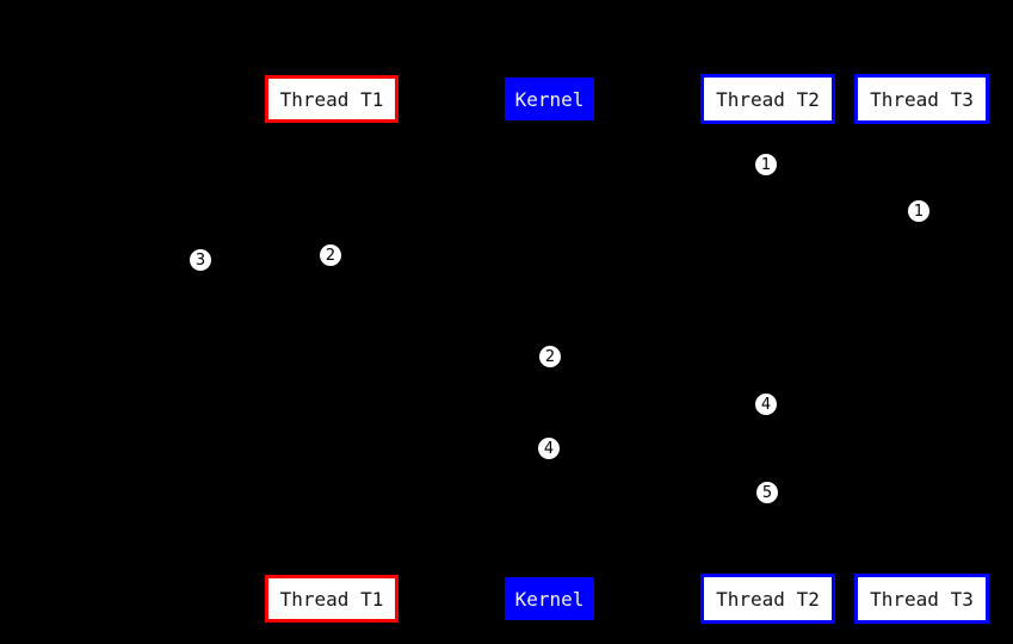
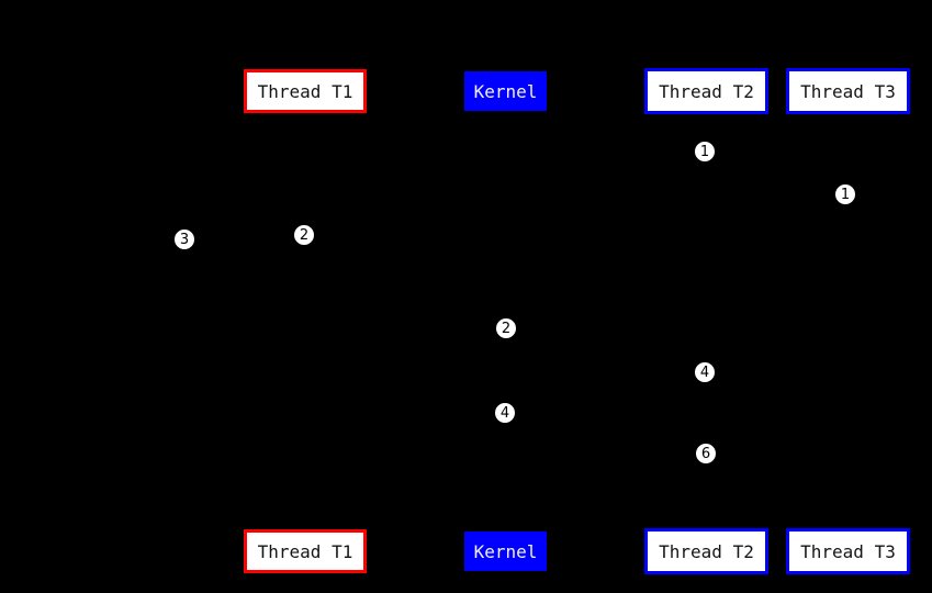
  Thread T1
  Kernel
  Thread T2
  Thread T3
  Thread T1
  Kernel
  Thread T2
  Thread T3
  1
  1
  3
  2
  2
  4
  4
- 5
+ 6
